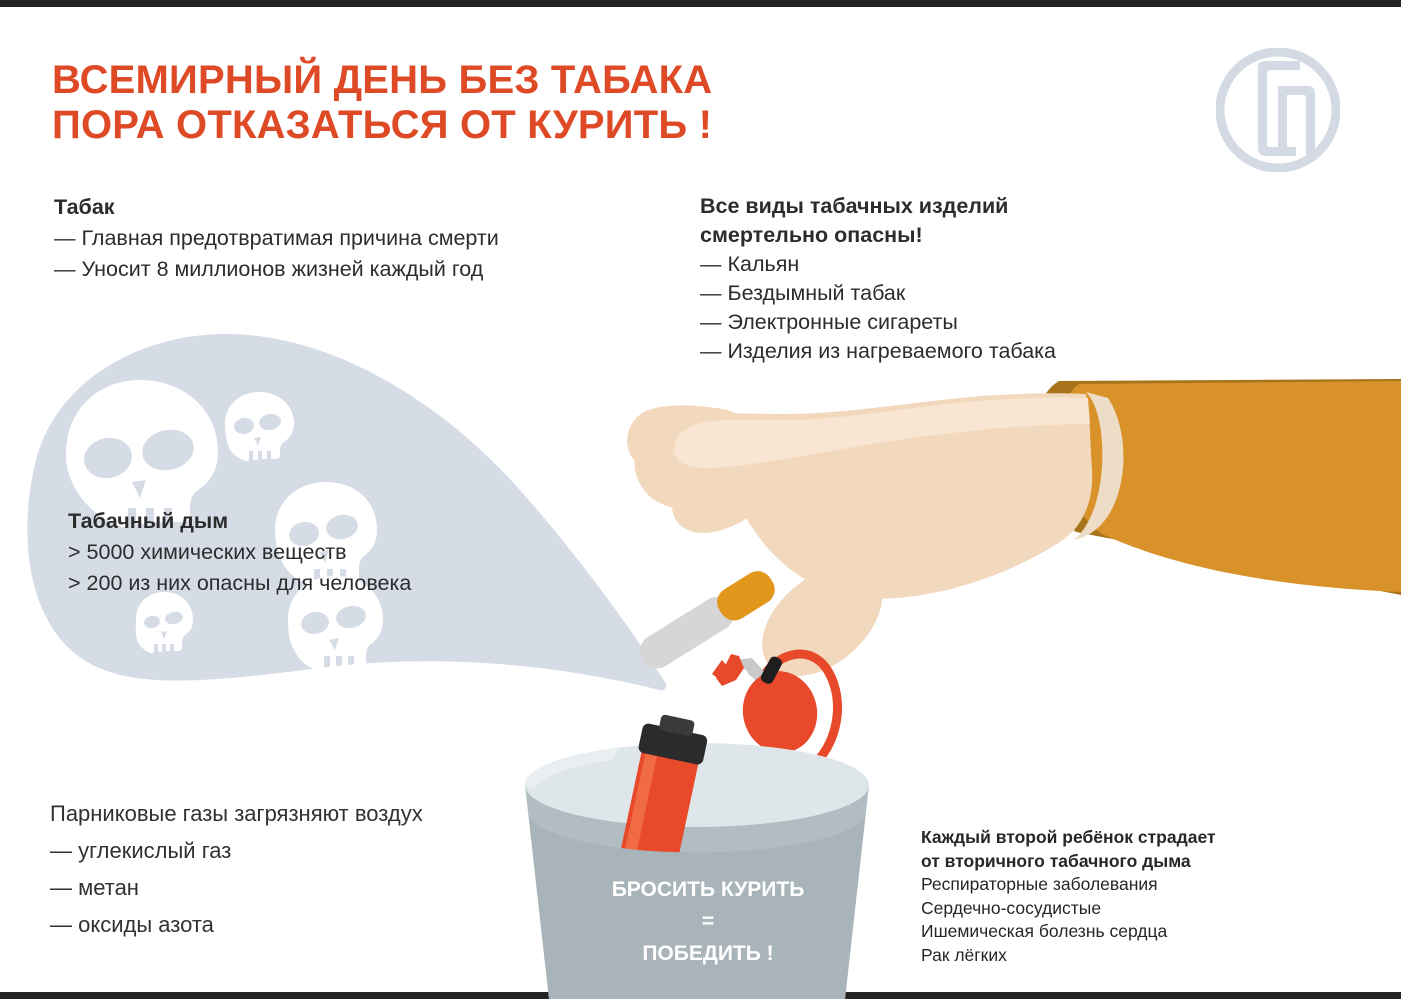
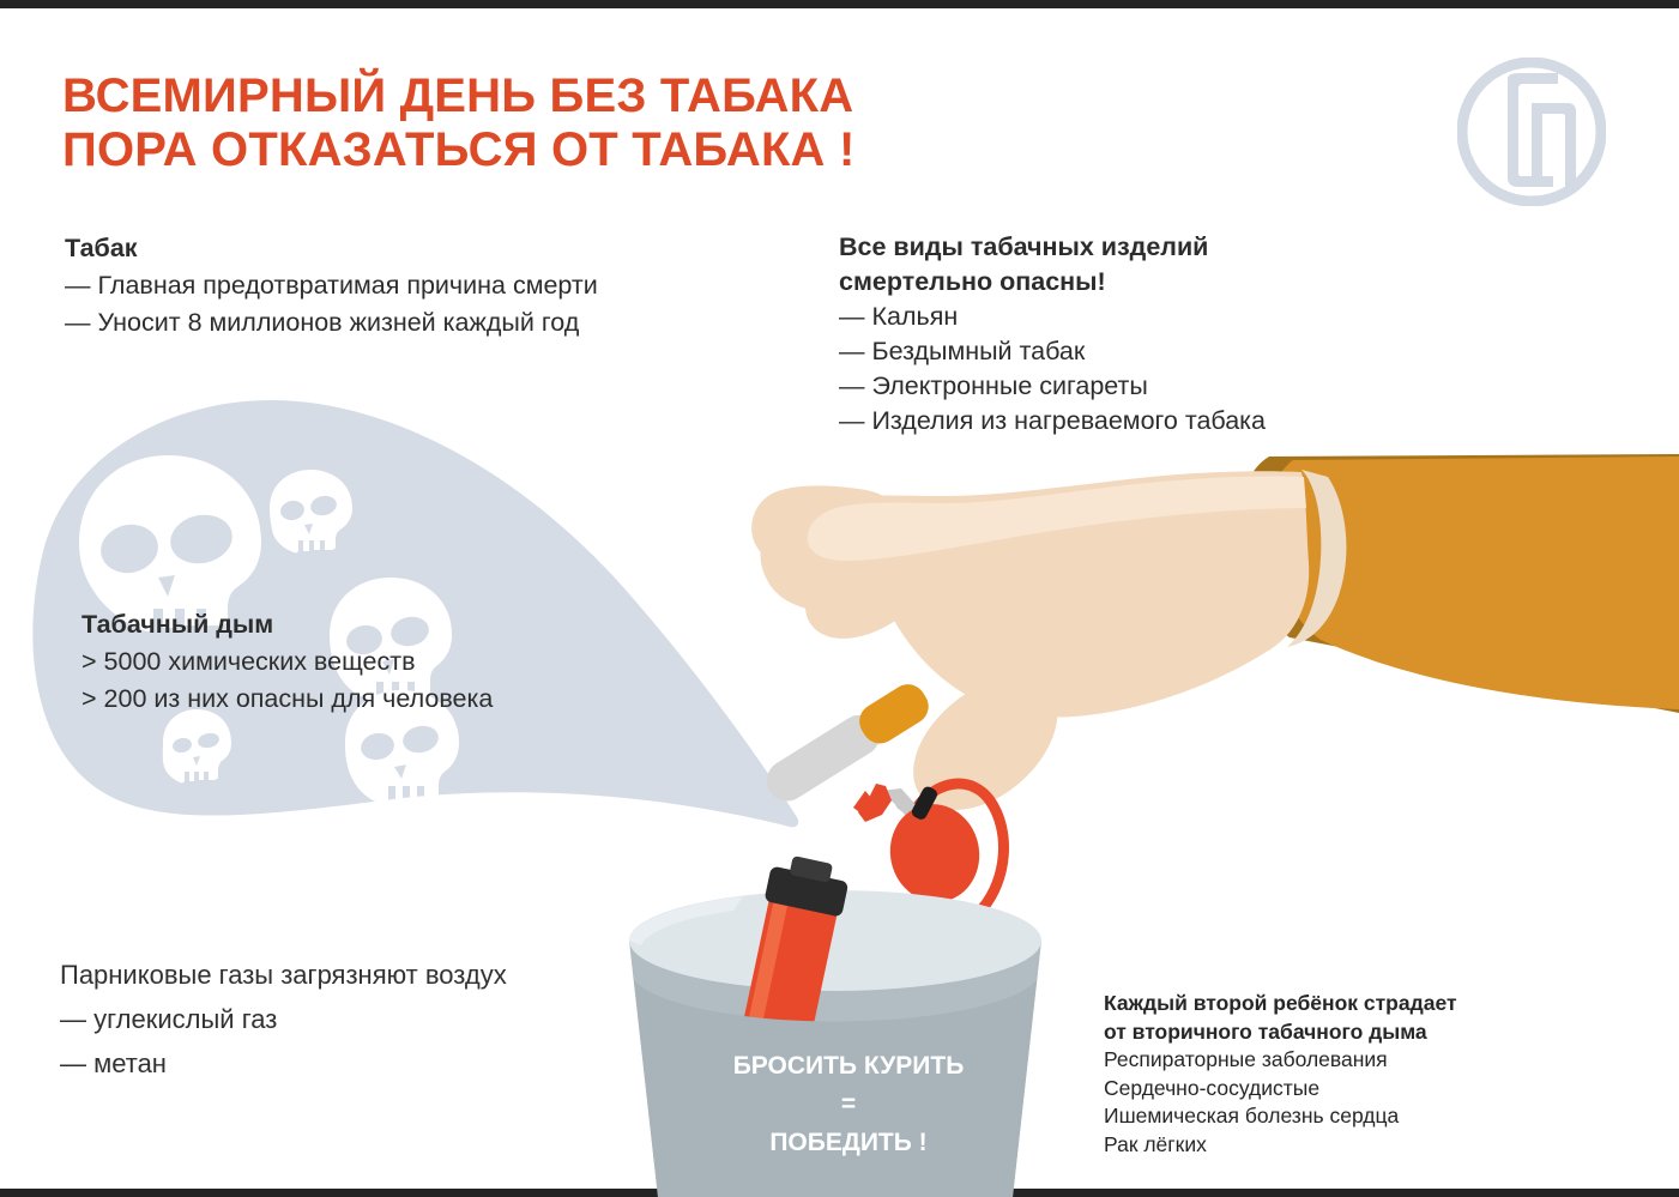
  ВСЕМИРНЫЙ ДЕНЬ БЕЗ ТАБАКА
- ПОРА ОТКАЗАТЬСЯ ОТ КУРИТЬ !
+ ПОРА ОТКАЗАТЬСЯ ОТ ТАБАКА !
  Табак
  — Главная предотвратимая причина смерти
  — Уносит 8 миллионов жизней каждый год
  Все виды табачных изделий
  смертельно опасны!
  — Кальян
  — Бездымный табак
  — Электронные сигареты
  — Изделия из нагреваемого табака
  Табачный дым
  > 5000 химических веществ
  > 200 из них опасны для человека
  Парниковые газы загрязняют воздух
  — углекислый газ
  — метан
- — оксиды азота
  Каждый второй ребёнок страдает
  от вторичного табачного дыма
  Респираторные заболевания
  Сердечно-сосудистые
  Ишемическая болезнь сердца
  Рак лёгких
  БРОСИТЬ КУРИТЬ
  =
  ПОБЕДИТЬ !
